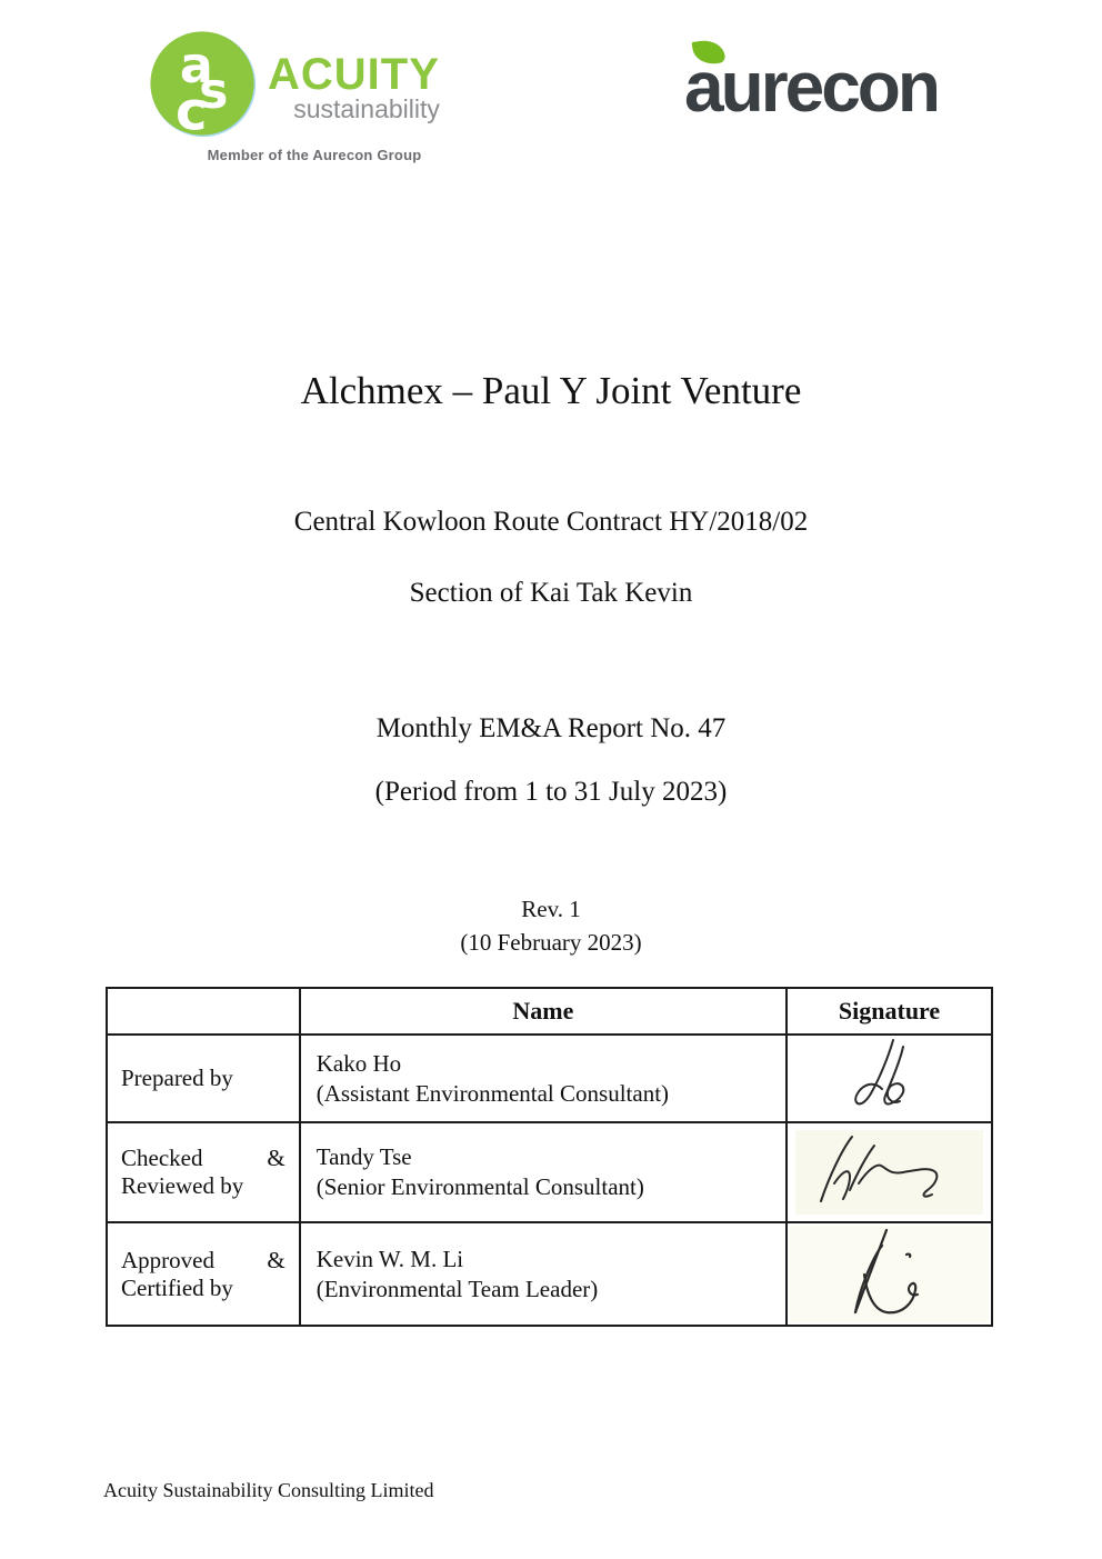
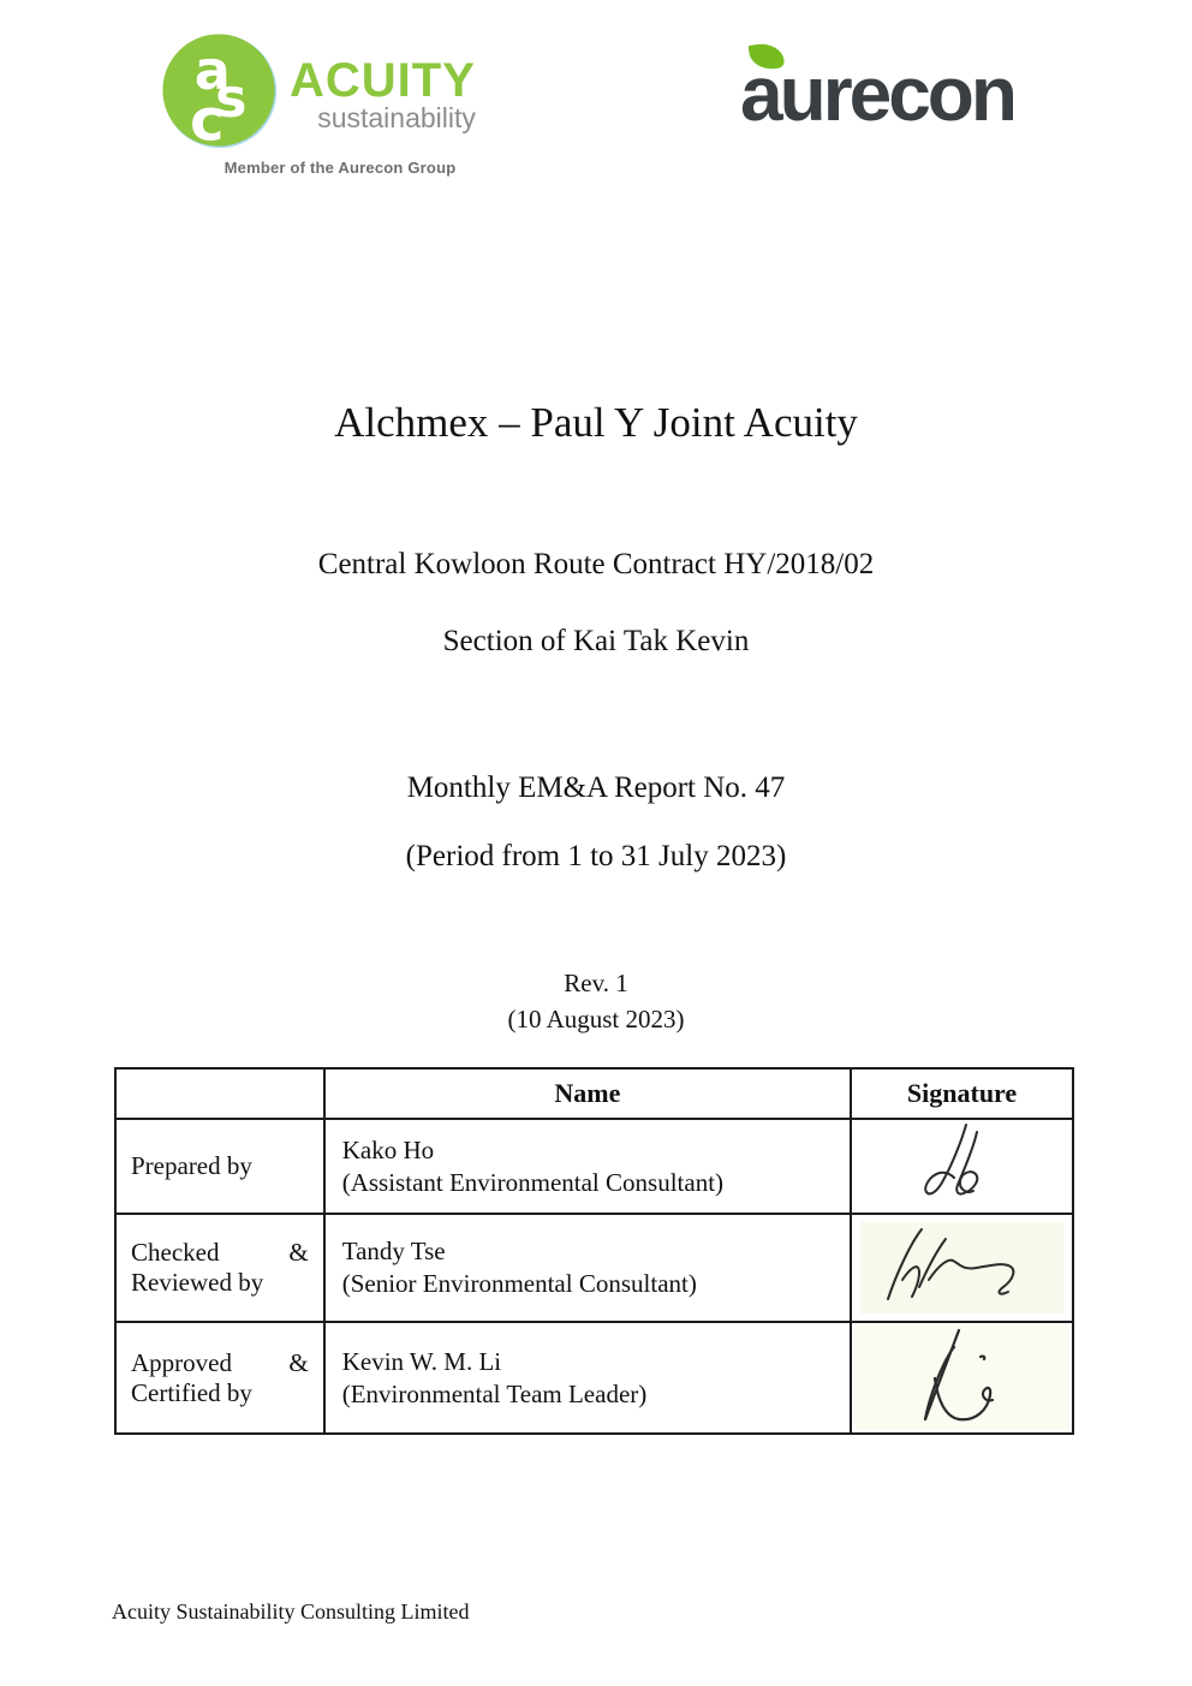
  a
  s
  c
  ACUITY
  sustainability
  Member of the Aurecon Group
  aurecon
- Alchmex – Paul Y Joint Venture
+ Alchmex – Paul Y Joint Acuity
  Central Kowloon Route Contract HY/2018/02
  Section of Kai Tak Kevin
  Monthly EM&A Report No. 47
  (Period from 1 to 31 July 2023)
  Rev. 1
- (10 February 2023)
+ (10 August 2023)
  	Name	Signature
  Prepared by	Kako Ho (Assistant Environmental Consultant)
  Checked & Reviewed by	Tandy Tse (Senior Environmental Consultant)
  Approved & Certified by	Kevin W. M. Li (Environmental Team Leader)
  Acuity Sustainability Consulting Limited
